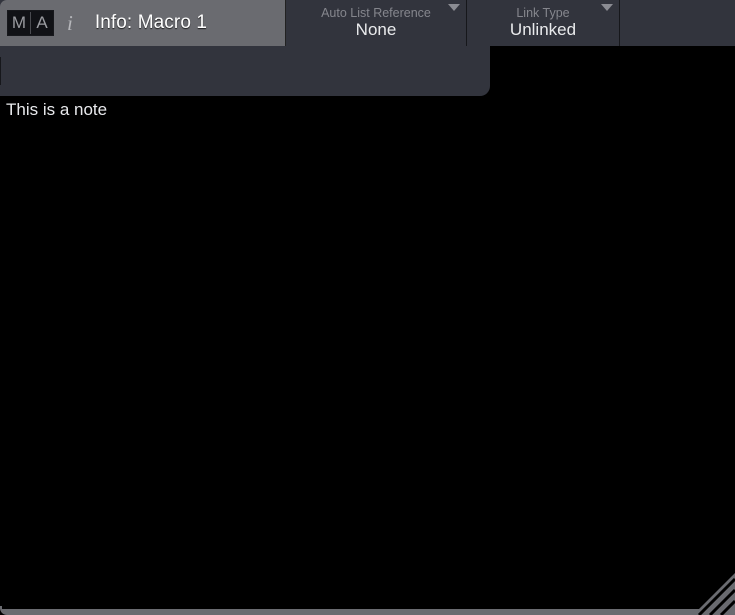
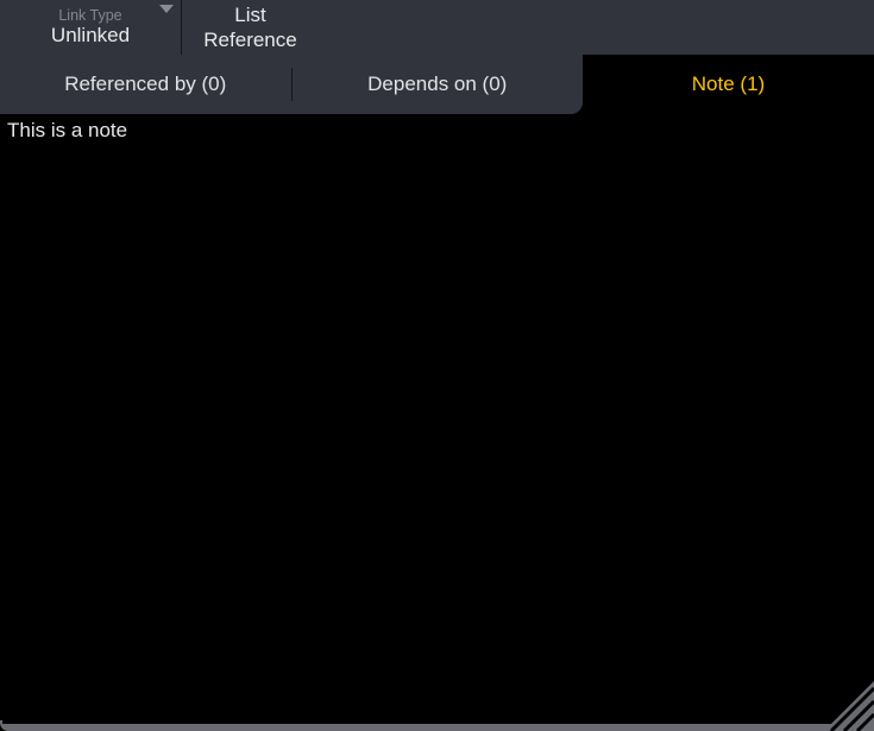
- M
- A
- i
- Info: Macro 1
- Auto List Reference
- None
  Link Type
  Unlinked
+ List
+ Reference
+ Referenced by (0)
+ Depends on (0)
+ Note (1)
  This is a note
